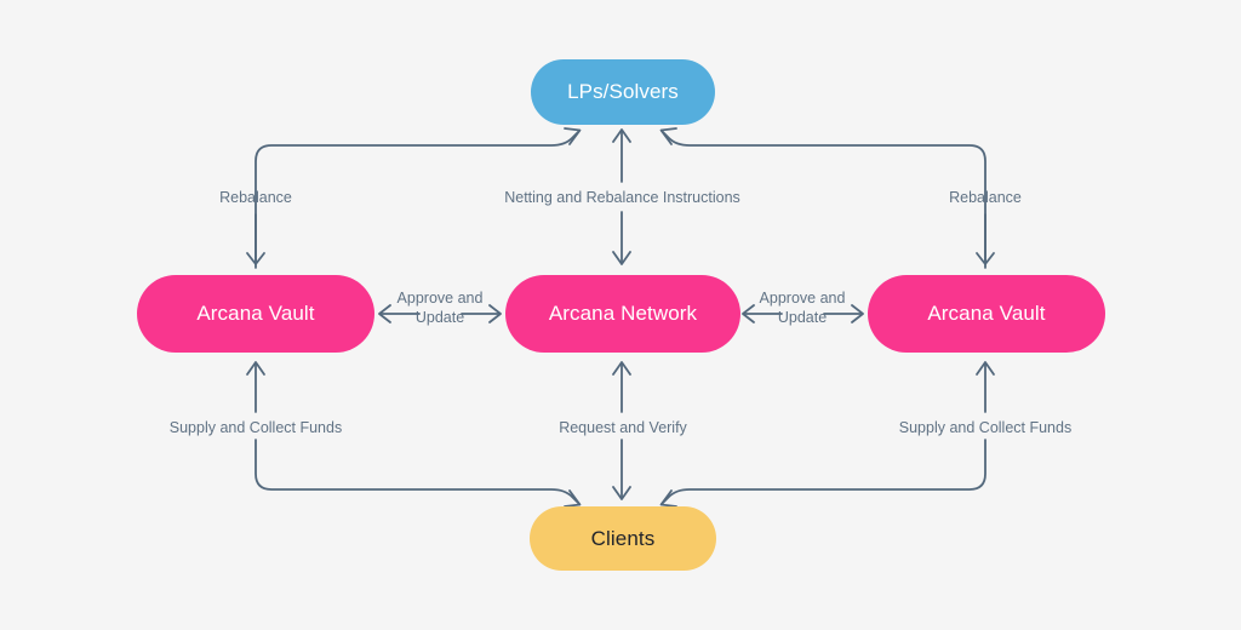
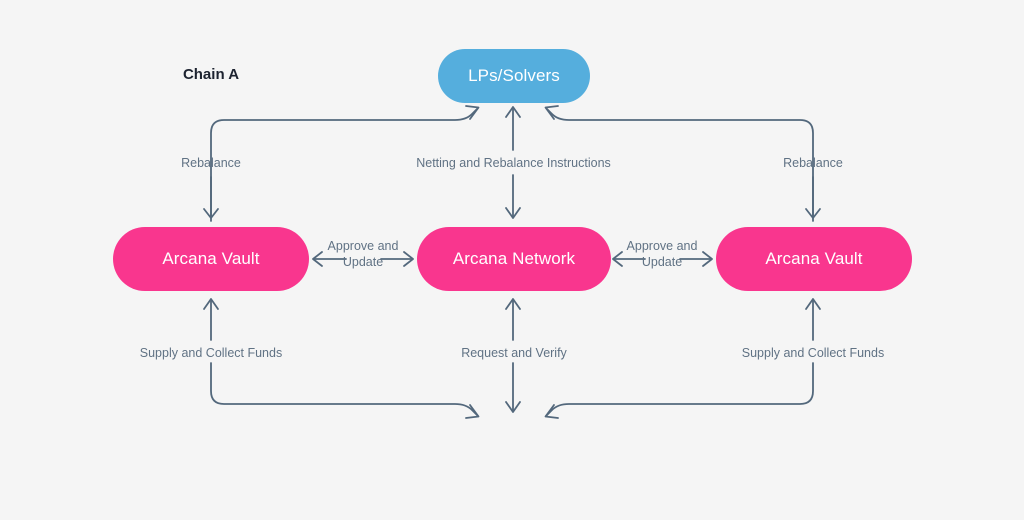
+ Chain A
  LPs/Solvers
  Arcana Vault
  Arcana Network
  Arcana Vault
- Clients
  Rebalance
  Netting and Rebalance Instructions
  Rebalance
  Approve and
  Update
  Approve and
  Update
  Supply and Collect Funds
  Request and Verify
  Supply and Collect Funds
